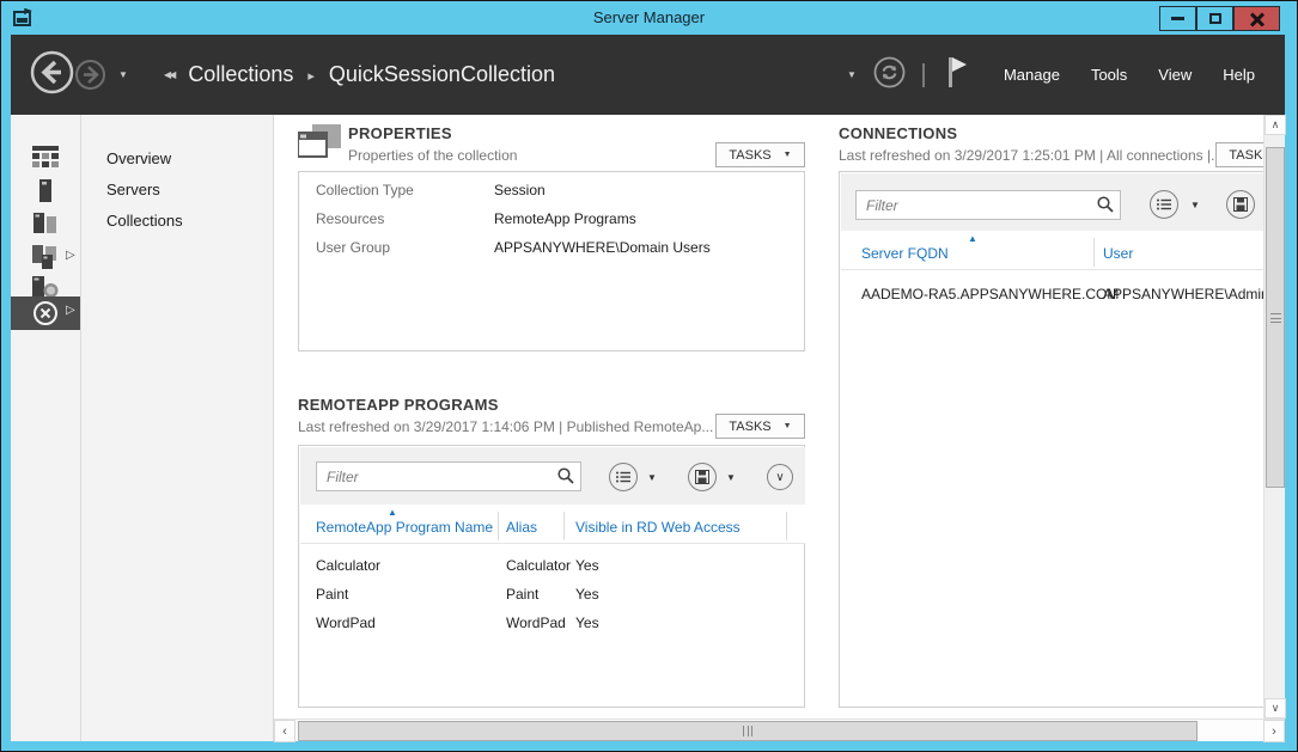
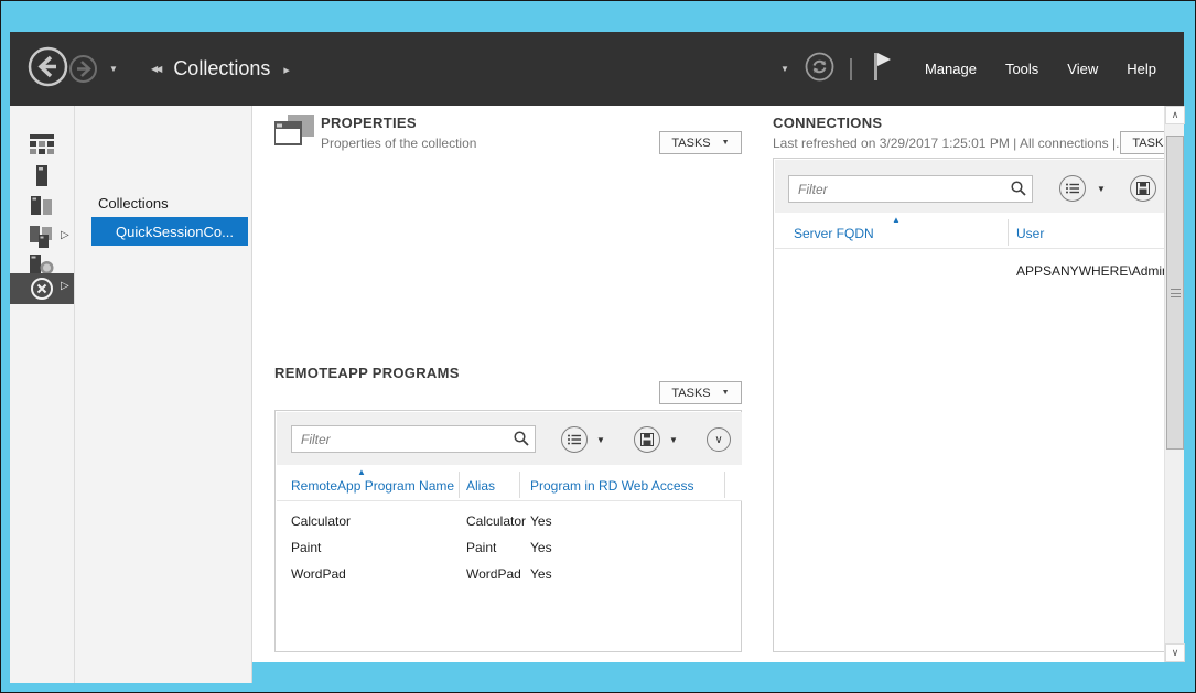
- Server Manager
  ▼
  ◀◀
  Collections
  ▸
- QuickSessionCollection
  ▼
  Manage
  Tools
  View
  Help
  ▷
  ▷
- Overview
- Servers
  Collections
+ QuickSessionCo...
  PROPERTIES
  Properties of the collection
  TASKS
- Collection Type
- Session
- Resources
- RemoteApp Programs
- User Group
- APPSANYWHERE\Domain Users
  REMOTEAPP PROGRAMS
- Last refreshed on 3/29/2017 1:14:06 PM | Published RemoteAp...
  TASKS
  Filter
  ▼
  ▼
  ∨
  ▲
  RemoteApp Program Name
  Alias
- Visible in RD Web Access
+ Program in RD Web Access
  Calculator
  Calculator
  Yes
  Paint
  Paint
  Yes
  WordPad
  WordPad
  Yes
  CONNECTIONS
  Last refreshed on 3/29/2017 1:25:01 PM | All connections |.
  TASK
  Filter
  ▼
  ▲
  Server FQDN
  User
- AADEMO-RA5.APPSANYWHERE.COM
  APPSANYWHERE\Admi
  ∧
  ∨
- ‹
- ›
